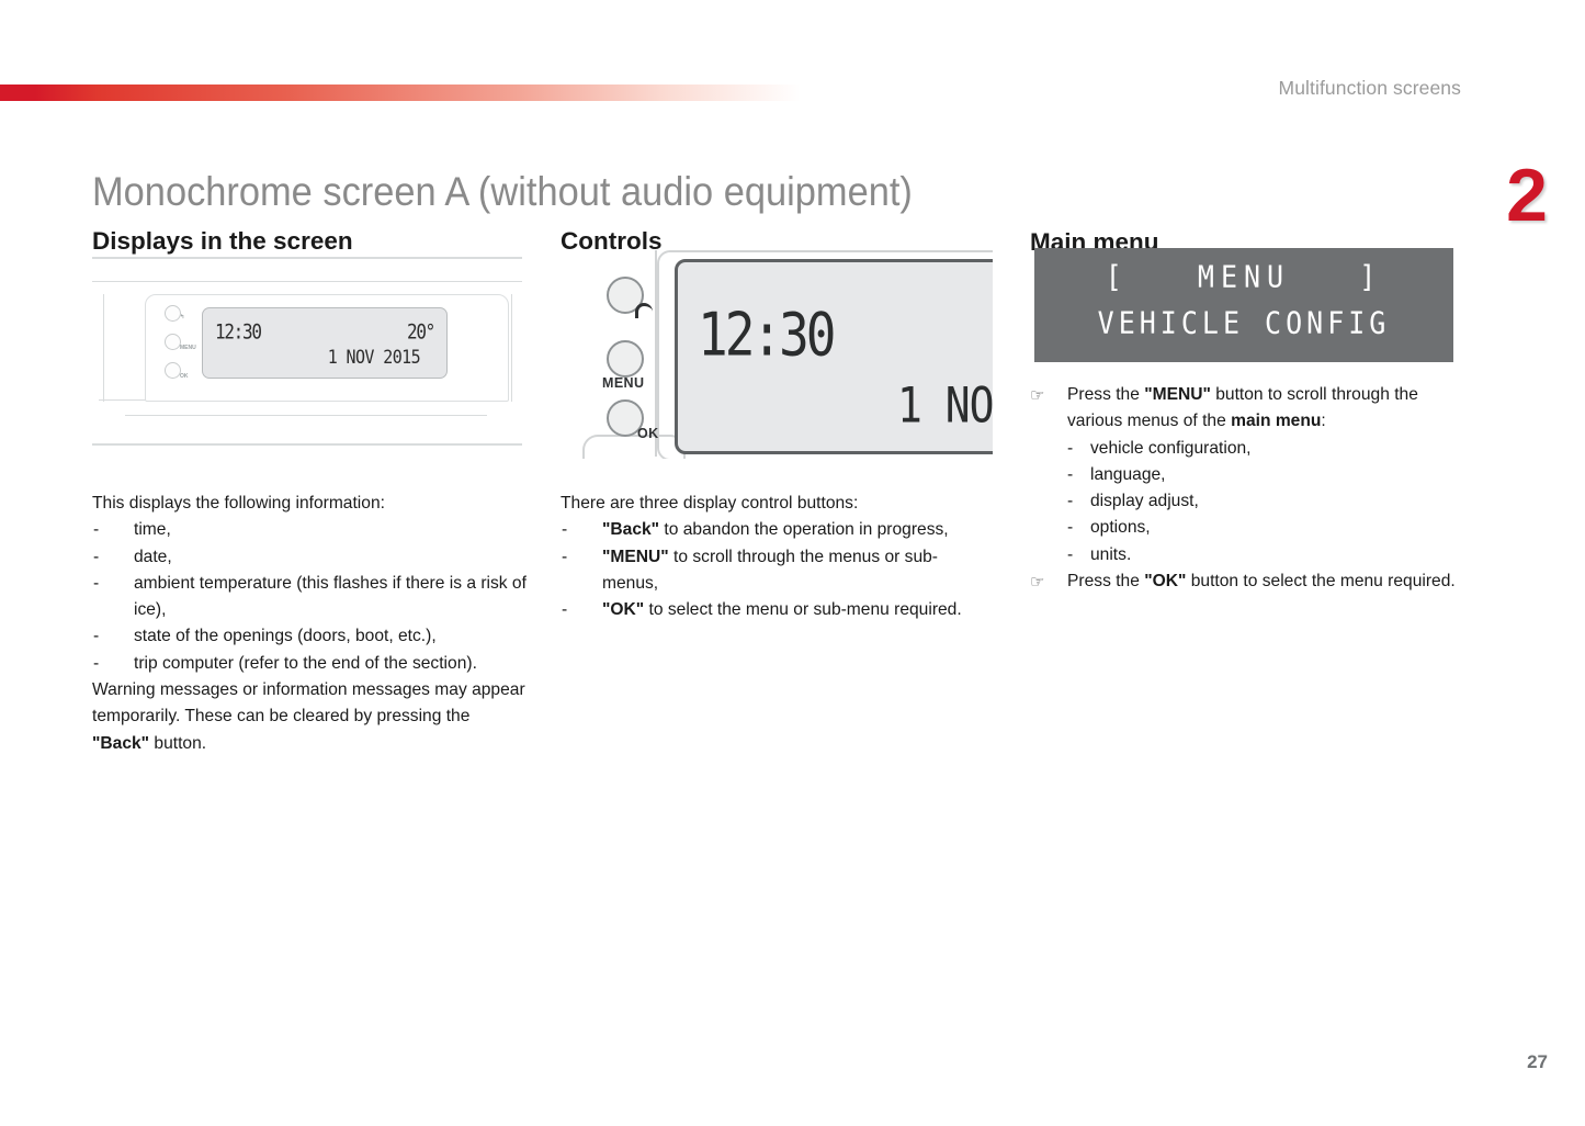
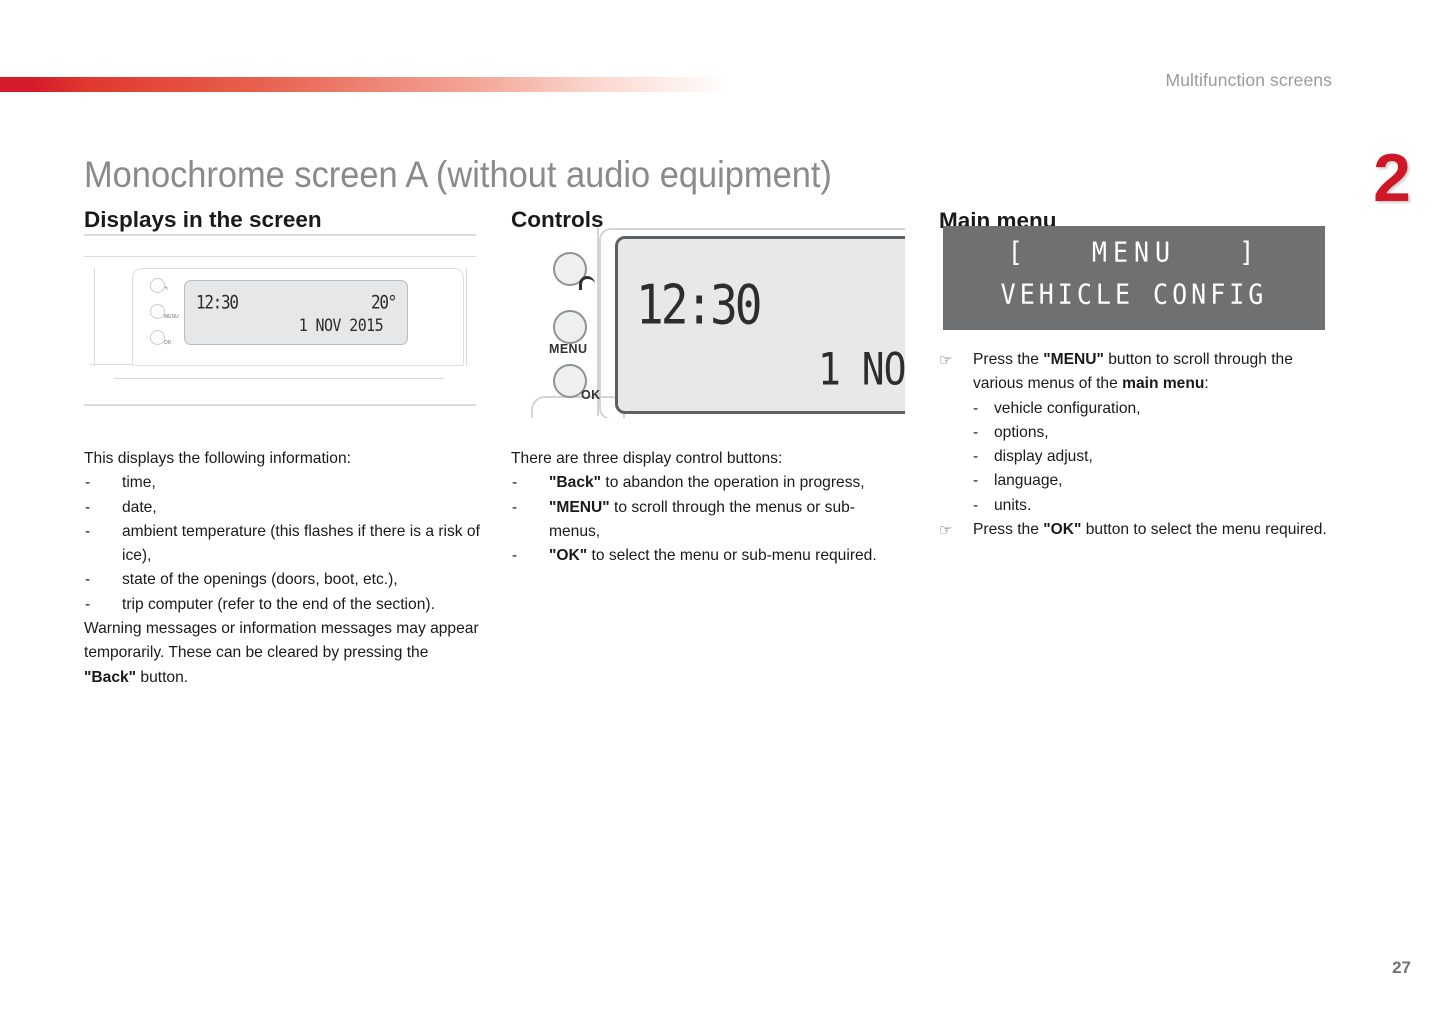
  Multifunction screens
  2
  Monochrome screen A (without audio equipment)
  Displays in the screen
  Controls
  Main menu
  12:30
  20°
  1 NOV 2015
  MENU
  OK
  12:30
  1 NO
  [ MENU ]
  VEHICLE CONFIG
  This displays the following information:
  -
  time,
  -
  date,
  -
  ambient temperature (this flashes if there is a risk of ice),
  -
  state of the openings (doors, boot, etc.),
  -
  trip computer (refer to the end of the section).
  Warning messages or information messages may appear temporarily. These can be cleared by pressing the "Back" button.
  There are three display control buttons:
  -
  "Back" to abandon the operation in progress,
  -
  "MENU" to scroll through the menus or sub-menus,
  -
  "OK" to select the menu or sub-menu required.
  ☞
  Press the "MENU" button to scroll through the various menus of the main menu:
  -
  vehicle configuration,
  -
- language,
+ options,
  -
  display adjust,
  -
- options,
+ language,
  -
  units.
  ☞
  Press the "OK" button to select the menu required.
  27
